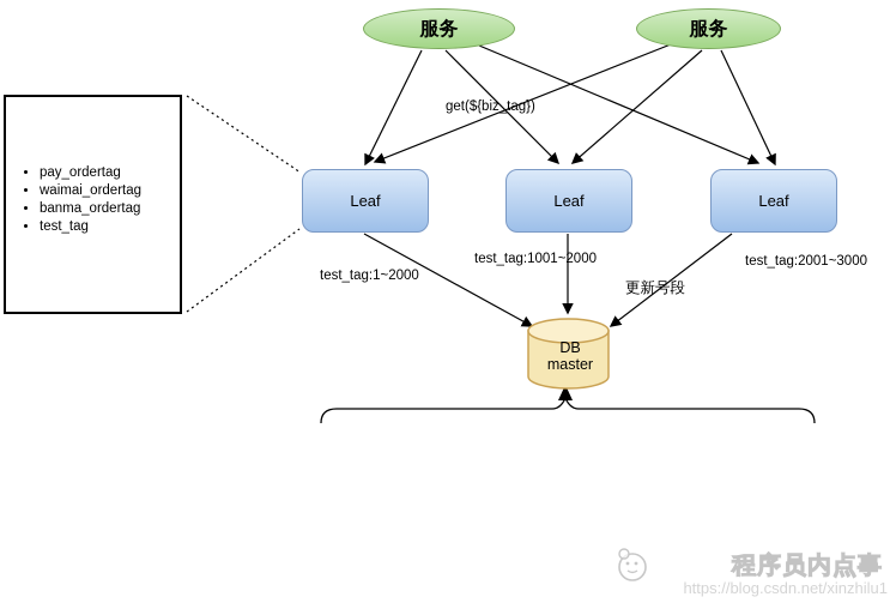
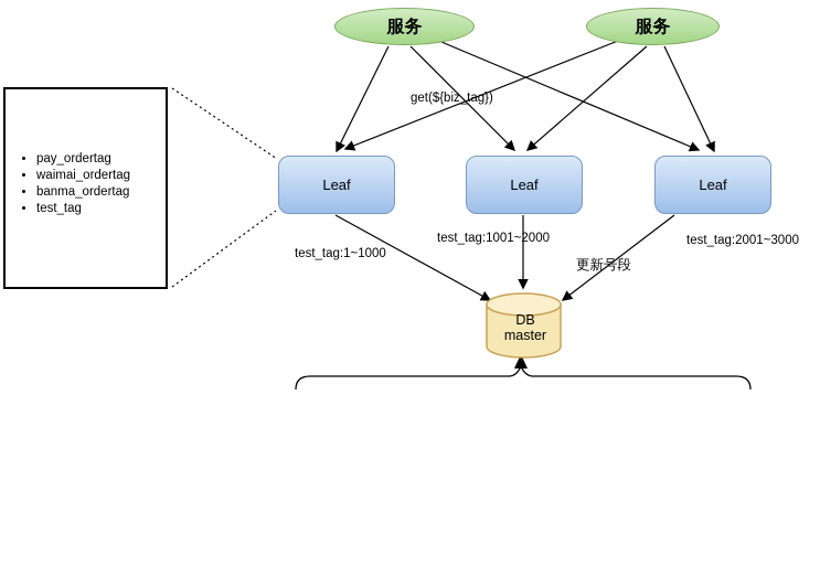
  服务
  服务
  Leaf
  Leaf
  Leaf
  DB
  master
  pay_ordertag
  waimai_ordertag
  banma_ordertag
  test_tag
  get(${biz_tag})
- test_tag:1~2000
+ test_tag:1~1000
  test_tag:1001~2000
  test_tag:2001~3000
  更新号段
- 程序员内点事
- https://blog.csdn.net/xinzhilu1
